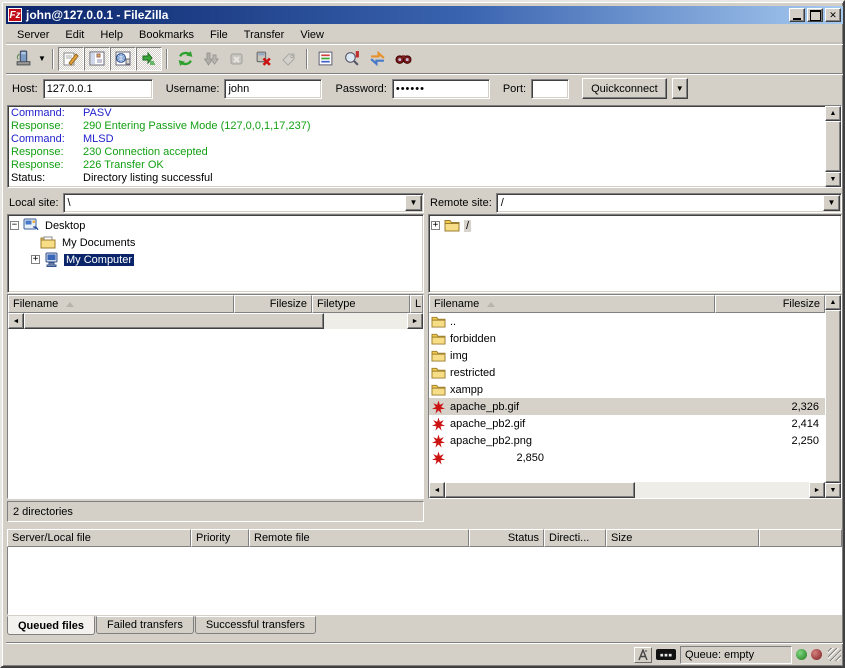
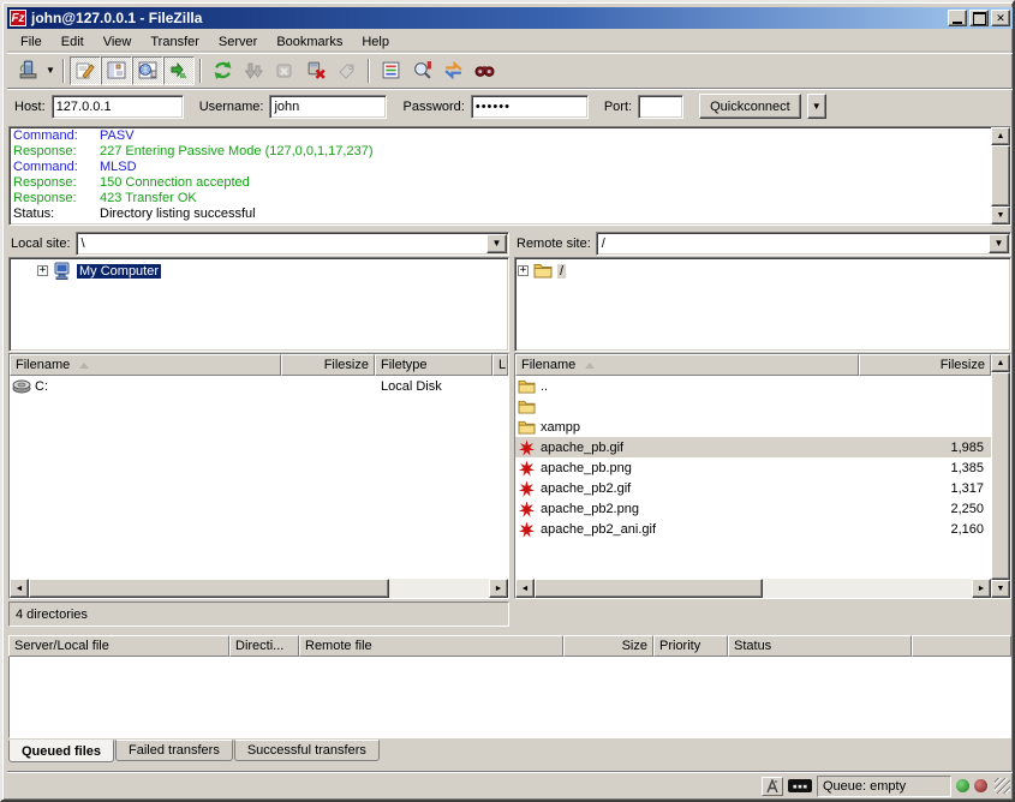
  Fz
  john@127.0.0.1 - FileZilla
- Server
+ File
  Edit
- Help
+ View
- Bookmarks
+ Transfer
- File
+ Server
- Transfer
+ Bookmarks
- View
+ Help
  ▼
  Host:
  127.0.0.1
  Username:
  john
  Password:
  ••••••
  Port:
  Quickconnect
  ▼
  Command:
  PASV
  Response:
- 290 Entering Passive Mode (127,0,0,1,17,237)
+ 227 Entering Passive Mode (127,0,0,1,17,237)
  Command:
  MLSD
  Response:
- 230 Connection accepted
+ 150 Connection accepted
  Response:
- 226 Transfer OK
+ 423 Transfer OK
  Status:
  Directory listing successful
  Local site:
  \
  ▼
  Remote site:
  /
  ▼
- −
- Desktop
- My Documents
  +
  My Computer
  +
  /
  Filename
  Filesize
  Filetype
  L
+ C:
+ Local Disk
  Filename
  Filesize
  ..
- forbidden
- img
- restricted
  xampp
  apache_pb.gif
- 2,326
+ 1,985
+ apache_pb.png
+ 1,385
  apache_pb2.gif
- 2,414
+ 1,317
  apache_pb2.png
  2,250
+ apache_pb2_ani.gif
- 2,850
+ 2,160
- 2 directories
+ 4 directories
  Server/Local file
- Priority
+ Directi...
  Remote file
- Status
+ Size
- Directi...
+ Priority
- Size
+ Status
  Queued files
  Failed transfers
  Successful transfers
  ▪▪▪
  Queue: empty
